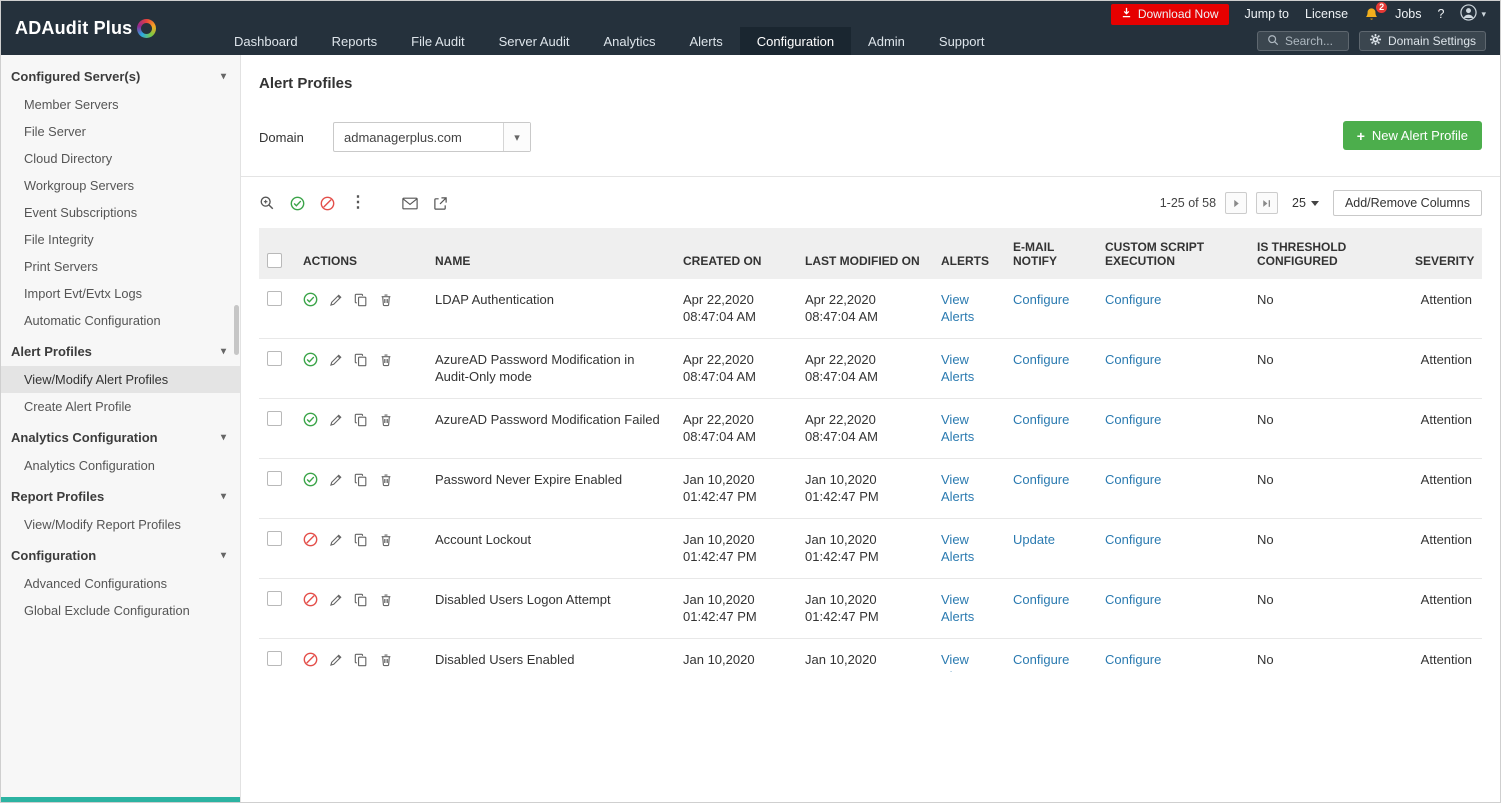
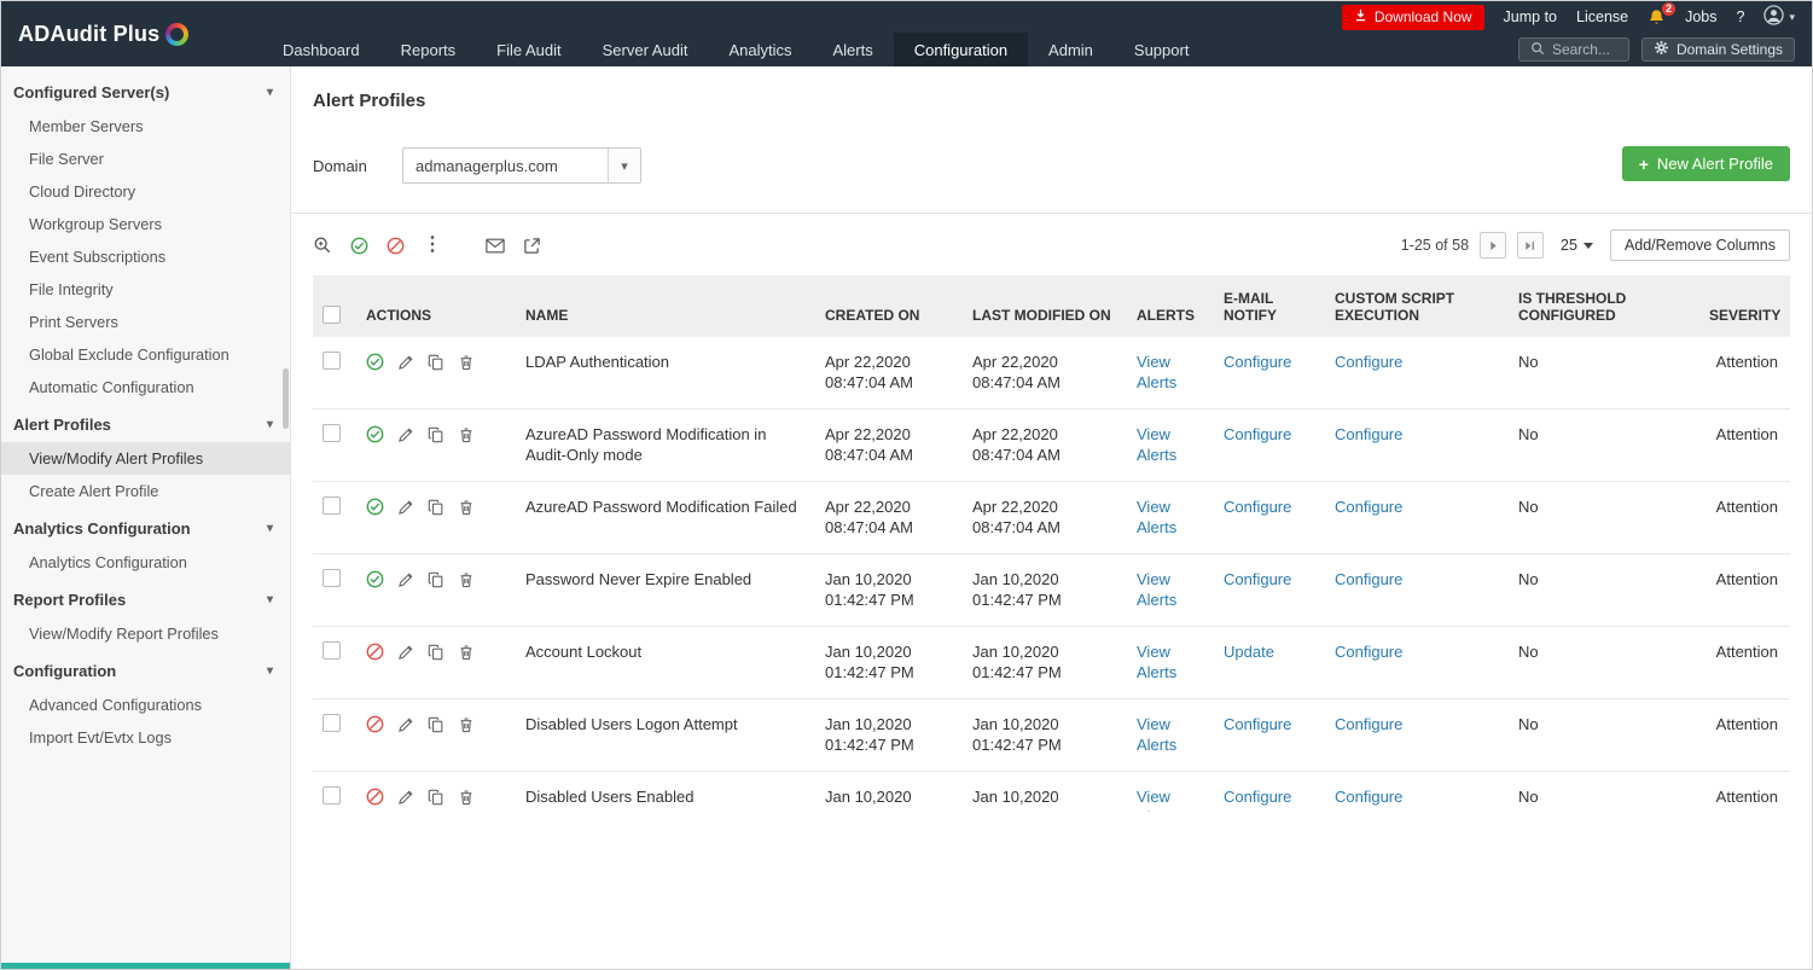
  ADAudit Plus
  Download Now
  Jump to
  License
  2
  Jobs
  ?
  ▾
  Dashboard
  Reports
  File Audit
  Server Audit
  Analytics
  Alerts
  Configuration
  Admin
  Support
  Search...
  Domain Settings
  Configured Server(s)
  ▾
  Member Servers
  File Server
  Cloud Directory
  Workgroup Servers
  Event Subscriptions
  File Integrity
  Print Servers
- Import Evt/Evtx Logs
+ Global Exclude Configuration
  Automatic Configuration
  Alert Profiles
  ▾
  View/Modify Alert Profiles
  Create Alert Profile
  Analytics Configuration
  ▾
  Analytics Configuration
  Report Profiles
  ▾
  View/Modify Report Profiles
  Configuration
  ▾
  Advanced Configurations
- Global Exclude Configuration
+ Import Evt/Evtx Logs
  Alert Profiles
  Domain
  admanagerplus.com
  ▾
  +
  New Alert Profile
  ⋮
  1-25 of 58
  25
  Add/Remove Columns
  	ACTIONS	NAME	CREATED ON	LAST MODIFIED ON	ALERTS	E-MAIL NOTIFY	CUSTOM SCRIPT EXECUTION	IS THRESHOLD CONFIGURED	SEVERITY
  		LDAP Authentication	Apr 22,2020 08:47:04 AM	Apr 22,2020 08:47:04 AM	View Alerts	Configure	Configure	No	Attention
  		AzureAD Password Modification in Audit-Only mode	Apr 22,2020 08:47:04 AM	Apr 22,2020 08:47:04 AM	View Alerts	Configure	Configure	No	Attention
  		AzureAD Password Modification Failed	Apr 22,2020 08:47:04 AM	Apr 22,2020 08:47:04 AM	View Alerts	Configure	Configure	No	Attention
  		Password Never Expire Enabled	Jan 10,2020 01:42:47 PM	Jan 10,2020 01:42:47 PM	View Alerts	Configure	Configure	No	Attention
  		Account Lockout	Jan 10,2020 01:42:47 PM	Jan 10,2020 01:42:47 PM	View Alerts	Update	Configure	No	Attention
  		Disabled Users Logon Attempt	Jan 10,2020 01:42:47 PM	Jan 10,2020 01:42:47 PM	View Alerts	Configure	Configure	No	Attention
  		Disabled Users Enabled	Jan 10,2020	Jan 10,2020	View	Configure	Configure	No	Attention
